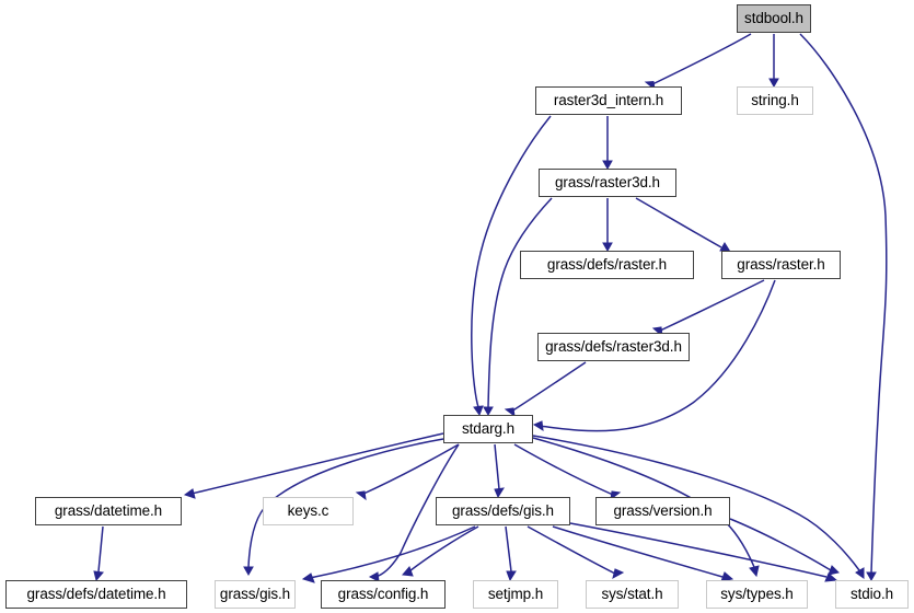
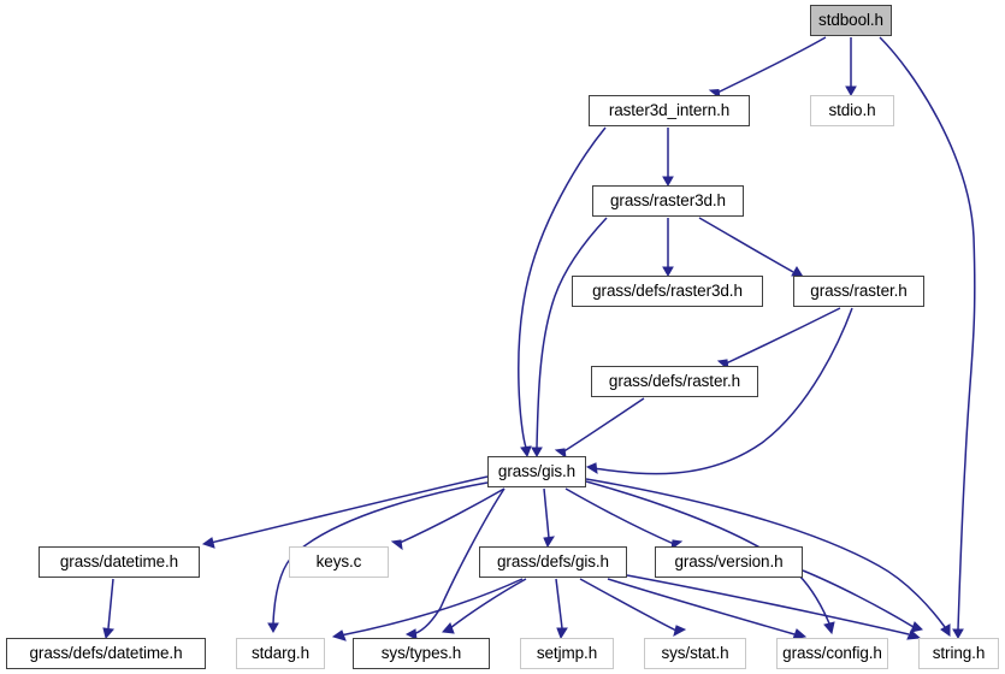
  stdbool.h
  raster3d_intern.h
- string.h
+ stdio.h
  grass/raster3d.h
- grass/defs/raster.h
+ grass/defs/raster3d.h
  grass/raster.h
- grass/defs/raster3d.h
+ grass/defs/raster.h
- stdarg.h
+ grass/gis.h
  grass/datetime.h
  keys.c
  grass/defs/gis.h
  grass/version.h
  grass/defs/datetime.h
- grass/gis.h
+ stdarg.h
- grass/config.h
+ sys/types.h
  setjmp.h
  sys/stat.h
- sys/types.h
+ grass/config.h
- stdio.h
+ string.h
